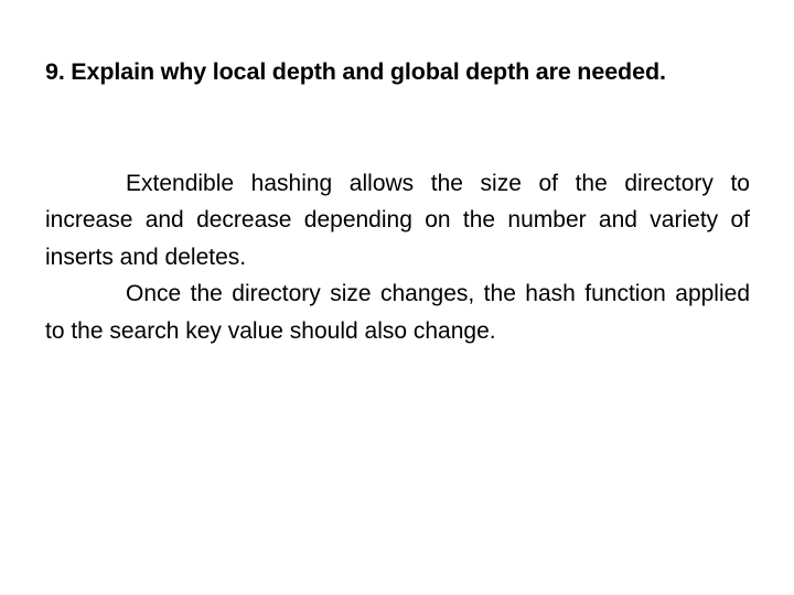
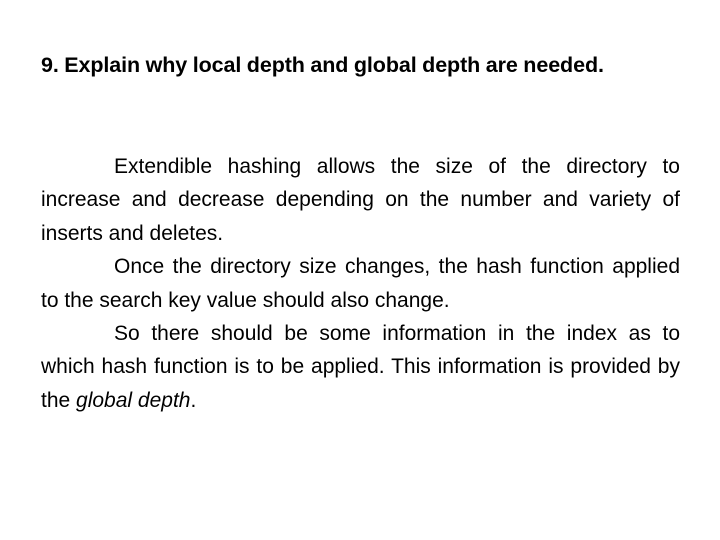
  9. Explain why local depth and global depth are needed.
  Extendible hashing allows the size of the directory to increase and decrease depending on the number and variety of inserts and deletes.
  Once the directory size changes, the hash function applied to the search key value should also change.
+ So there should be some information in the index as to which hash function is to be applied. This information is provided by the global depth.
